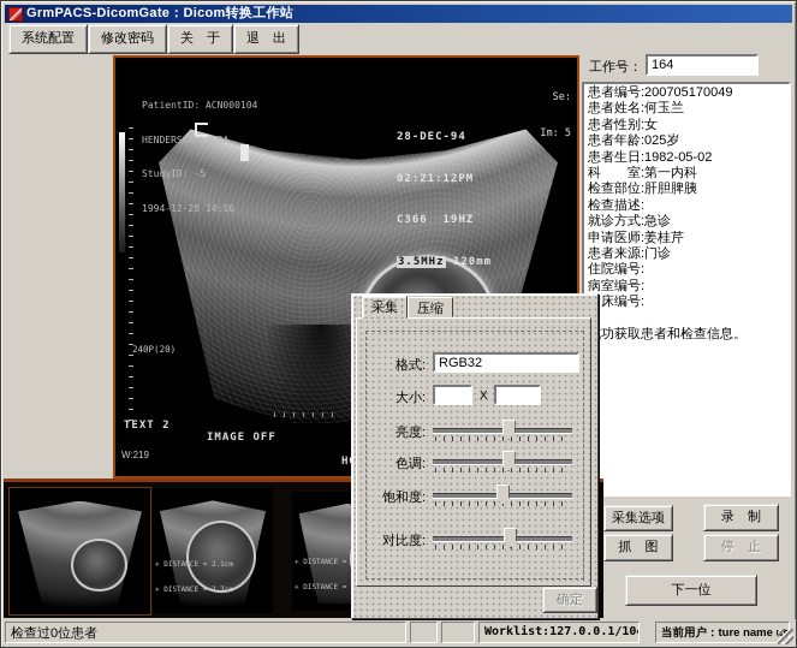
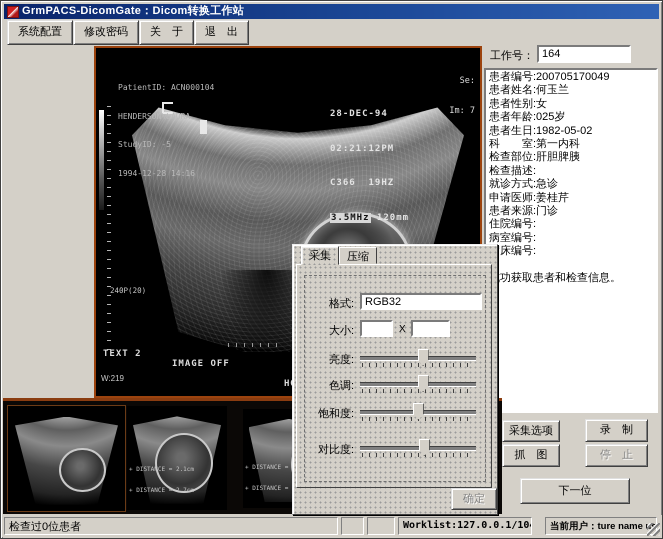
  GrmPACS-DicomGate：Dicom转换工作站
  系统配置
  修改密码
  关 于
  退 出
  PatientID: ACN000104
  HENDERSON\LAURA
  StudyID: -5
  1994-12-28 14:16
  Se:
- Im: 5
+ Im: 7
  28-DEC-94
  02:21:12PM
  C366 19HZ
  3.5MHz 120mm
  240P(20)
  TEXT 2
  IMAGE OFF
  W:219
  工作号：
  164
  患者编号:200705170049
  患者姓名:何玉兰
  患者性别:女
  患者年龄:025岁
  患者生日:1982-05-02
  科 室:第一内科
  检查部位:肝胆脾胰
  检查描述:
  就诊方式:急诊
  申请医师:姜桂芹
  患者来源:门诊
  住院编号:
  病室编号:
  床编号:
  功获取患者和检查信息。
  采集选项
  录 制
  抓 图
  停 止
  下一位
  采集
  压缩
  格式:
  RGB32
  大小:
  X
  亮度:
  色调:
  饱和度:
  对比度:
  确定
  检查过0位患者
  Worklist:127.0.0.1/10
  当前用户：ture name
